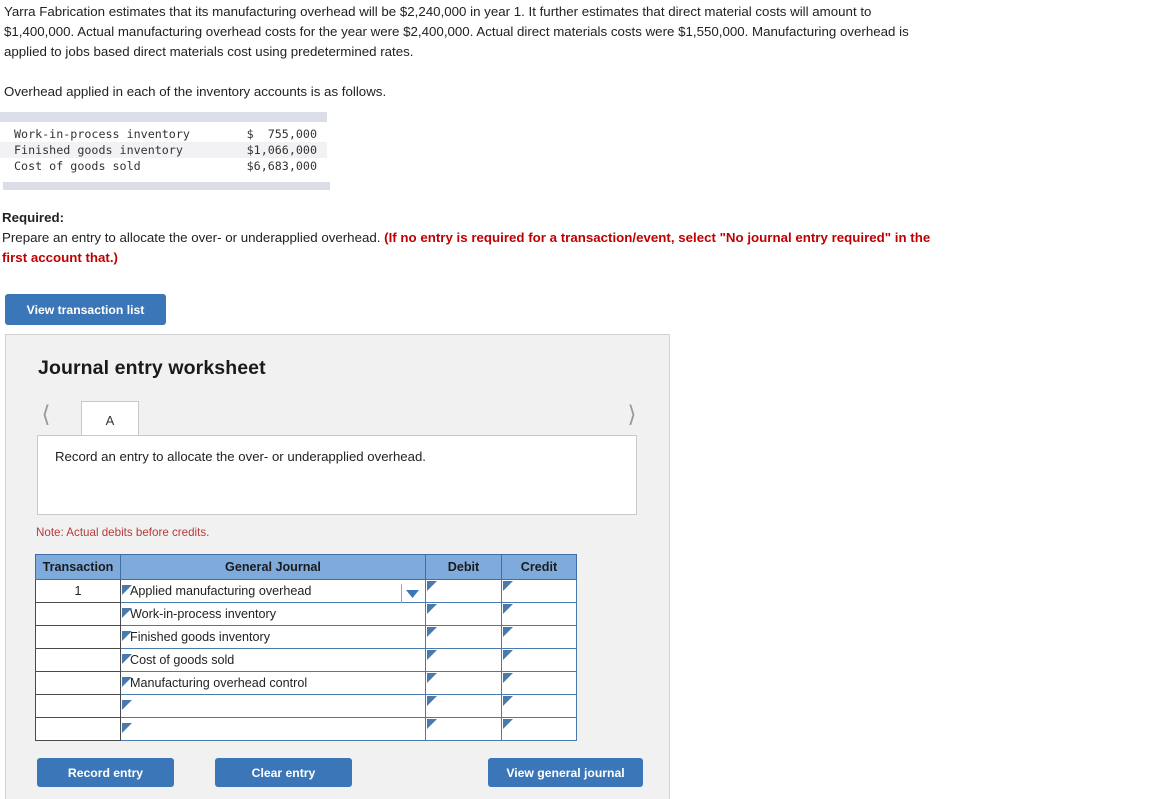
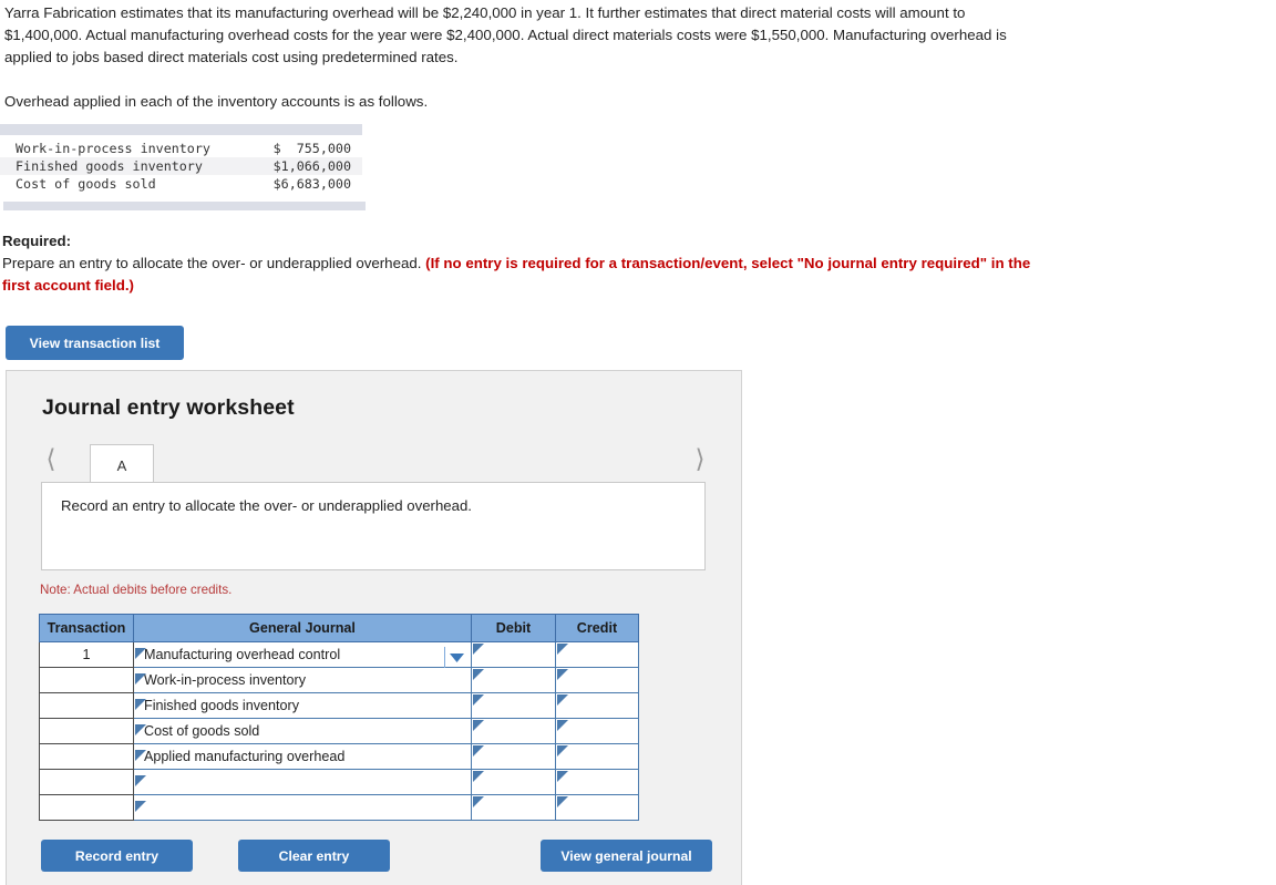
  Yarra Fabrication estimates that its manufacturing overhead will be $2,240,000 in year 1. It further estimates that direct material costs will amount to $1,400,000. Actual manufacturing overhead costs for the year were $2,400,000. Actual direct materials costs were $1,550,000. Manufacturing overhead is applied to jobs based direct materials cost using predetermined rates.
  Overhead applied in each of the inventory accounts is as follows.
  Work-in-process inventory	$ 755,000
  Finished goods inventory	$1,066,000
  Cost of goods sold	$6,683,000
  Required:
- Prepare an entry to allocate the over- or underapplied overhead. (If no entry is required for a transaction/event, select "No journal entry required" in the first account that.)
+ Prepare an entry to allocate the over- or underapplied overhead. (If no entry is required for a transaction/event, select "No journal entry required" in the first account field.)
  View transaction list
  Journal entry worksheet
  ⟨
  A
  ⟩
  Record an entry to allocate the over- or underapplied overhead.
  Note: Actual debits before credits.
  Transaction	General Journal	Debit	Credit
- 1	Applied manufacturing overhead
+ 1	Manufacturing overhead control
  	Work-in-process inventory
  	Finished goods inventory
  	Cost of goods sold
- 	Manufacturing overhead control
+ 	Applied manufacturing overhead
  Record entry
  Clear entry
  View general journal
